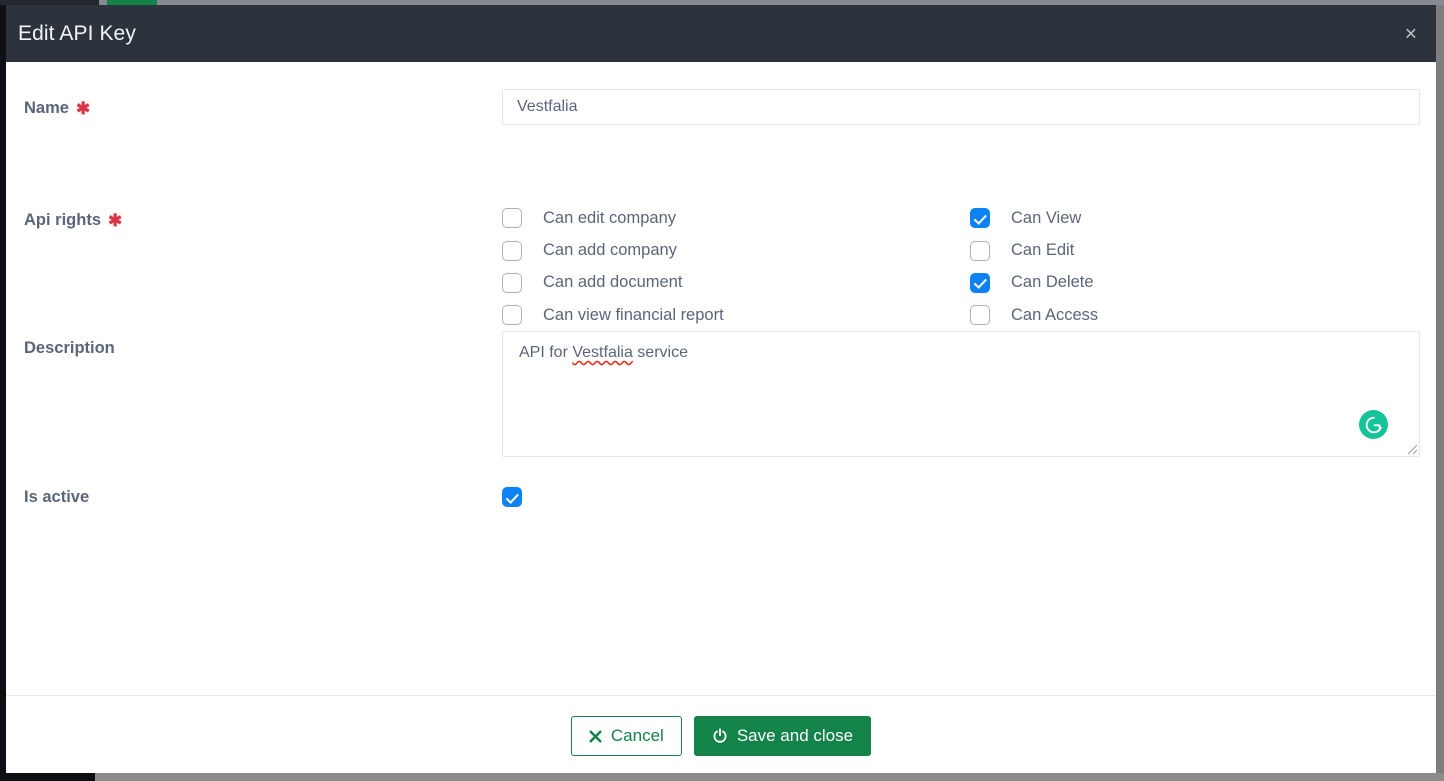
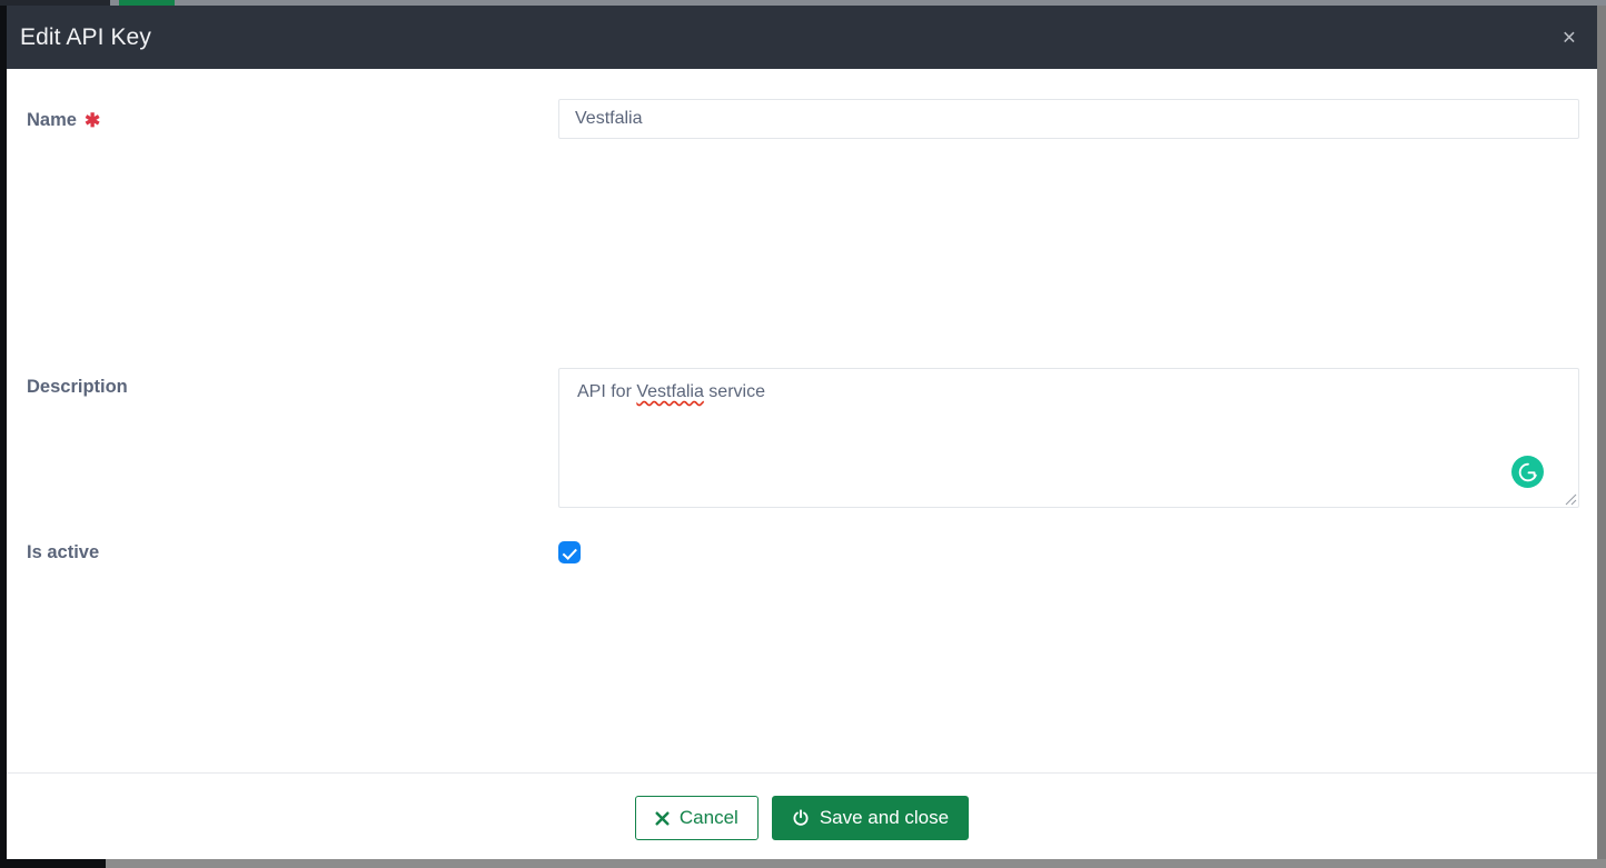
  Edit API Key
  ×
  Name ✱
  Vestfalia
- Api rights ✱
- Can edit company
- Can add company
- Can add document
- Can view financial report
- Can View
- Can Edit
- Can Delete
- Can Access
  Description
  API for Vestfalia service
  Is active
  Cancel
  Save and close
